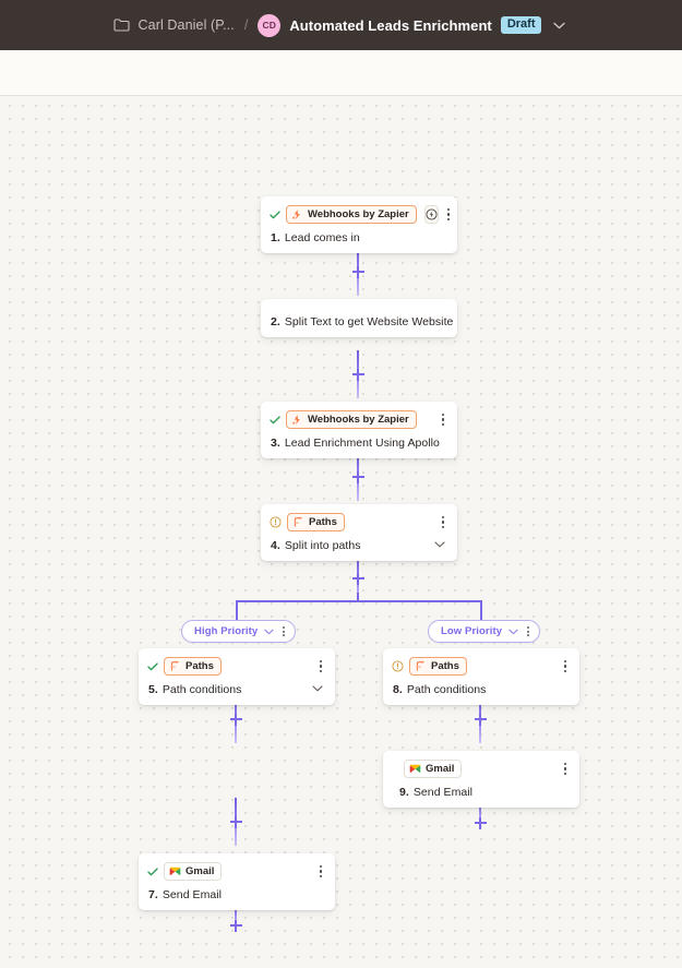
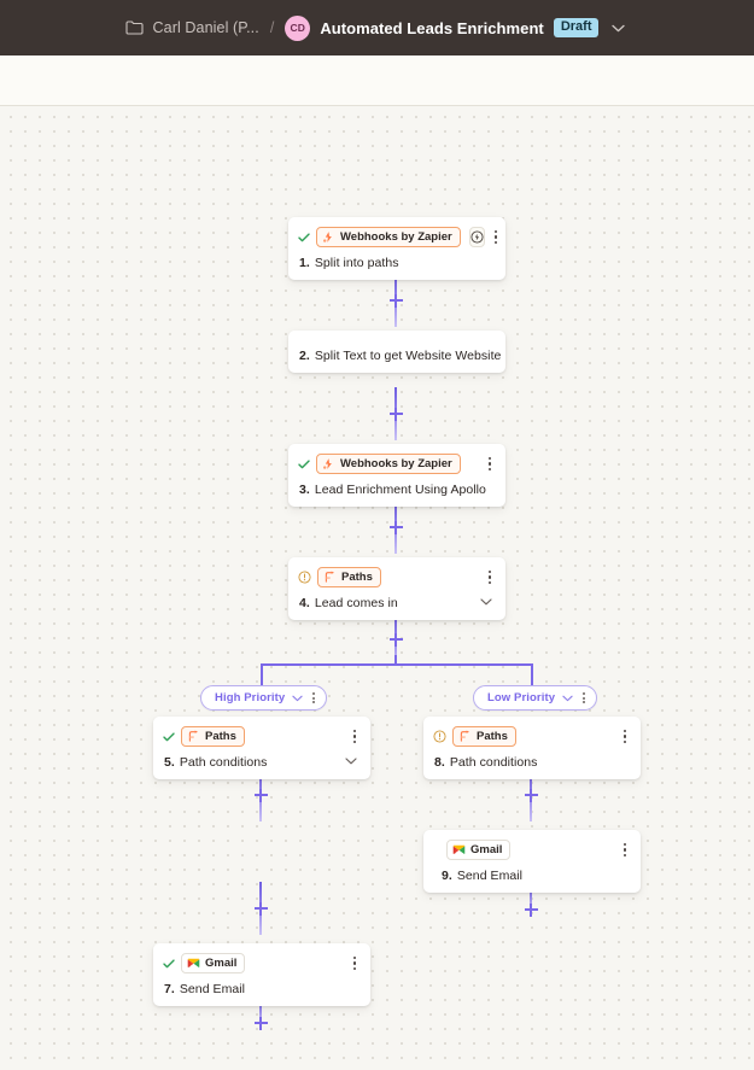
  Carl Daniel (P...
  /
  CD
  Automated Leads Enrichment
  Draft
  Webhooks by Zapier
  1.
- Lead comes in
+ Split into paths
  2.
  Split Text to get Website Website
  Webhooks by Zapier
  3.
  Lead Enrichment Using Apollo
  Paths
  4.
- Split into paths
+ Lead comes in
  High Priority
  Low Priority
  Paths
  5.
  Path conditions
  Gmail
  7.
  Send Email
  Paths
  8.
  Path conditions
  Gmail
  9.
  Send Email
